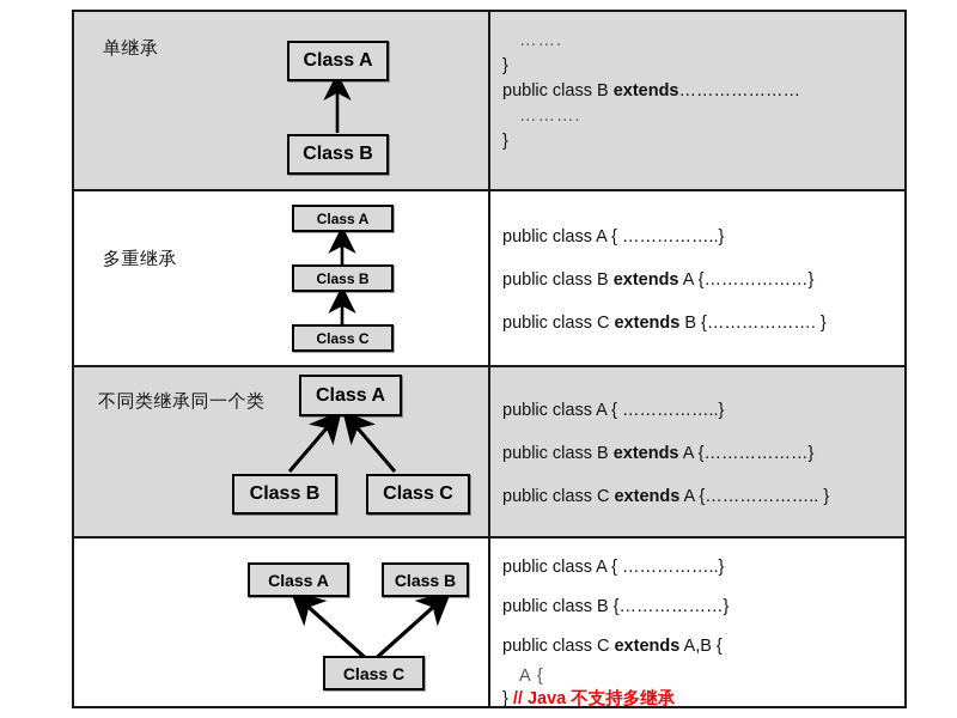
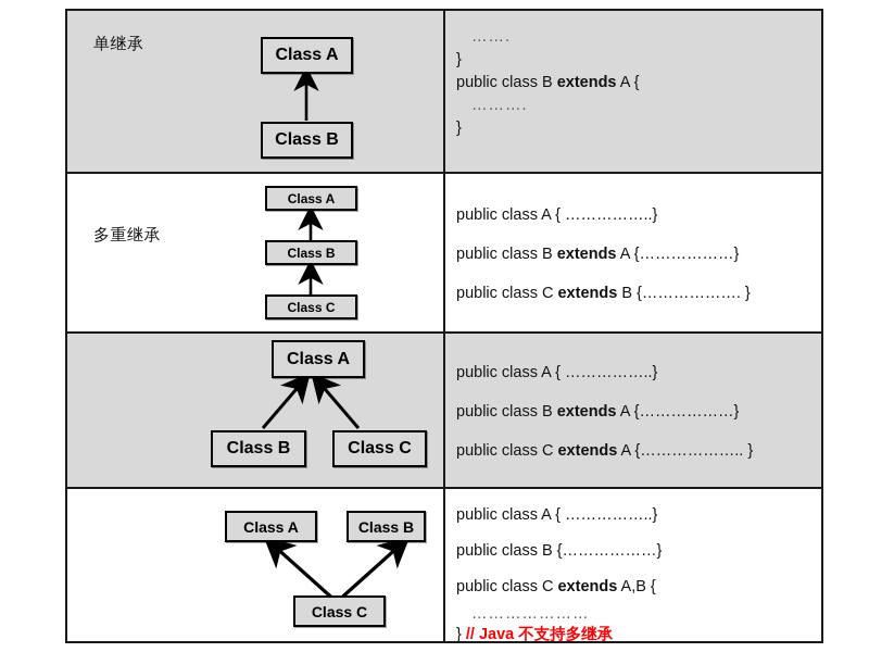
  单继承
  Class A
  Class B
  …….
  }
- public class B extends…………………
+ public class B extends A {
  ……….
  }
  多重继承
  Class A
  Class B
  Class C
  public class A { ……………..}
  public class B extends A {………………}
  public class C extends B {………………. }
- 不同类继承同一个类
  Class A
  Class B
  Class C
  public class A { ……………..}
  public class B extends A {………………}
  public class C extends A {……………….. }
  Class A
  Class B
  Class C
  public class A { ……………..}
  public class B {………………}
  public class C extends A,B {
- A {
+ …………………
  } // Java 不支持多继承
